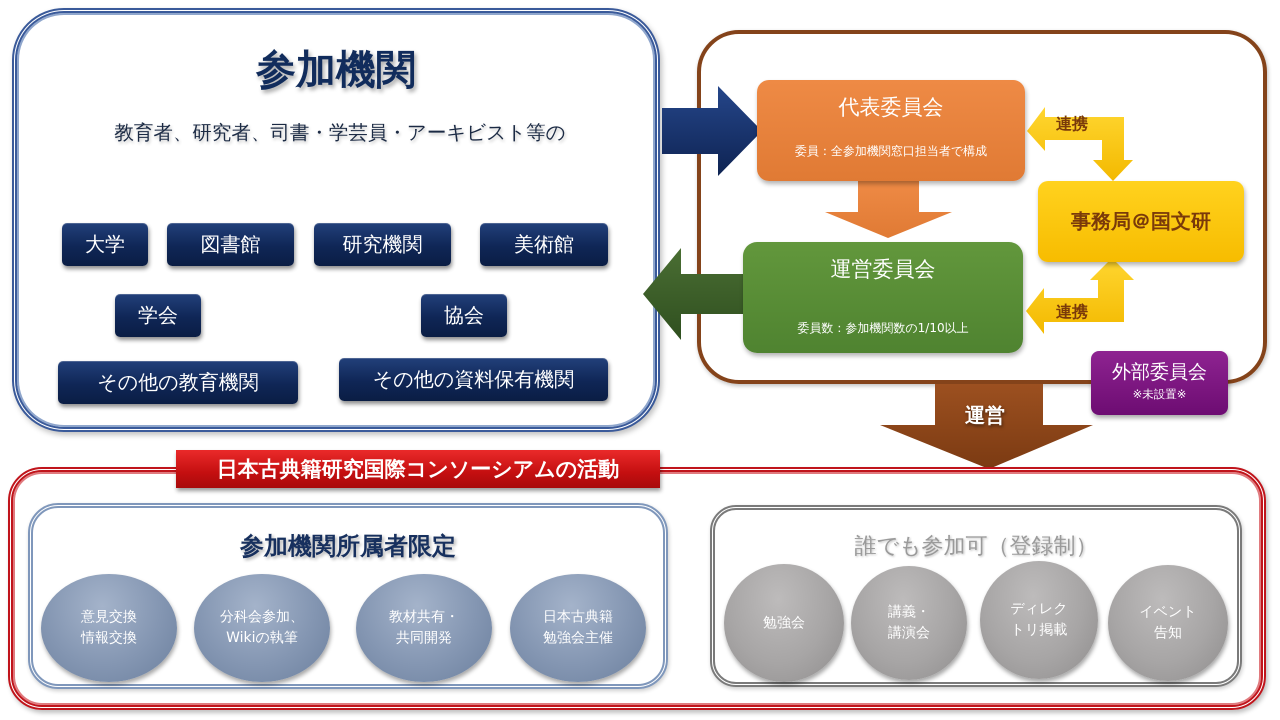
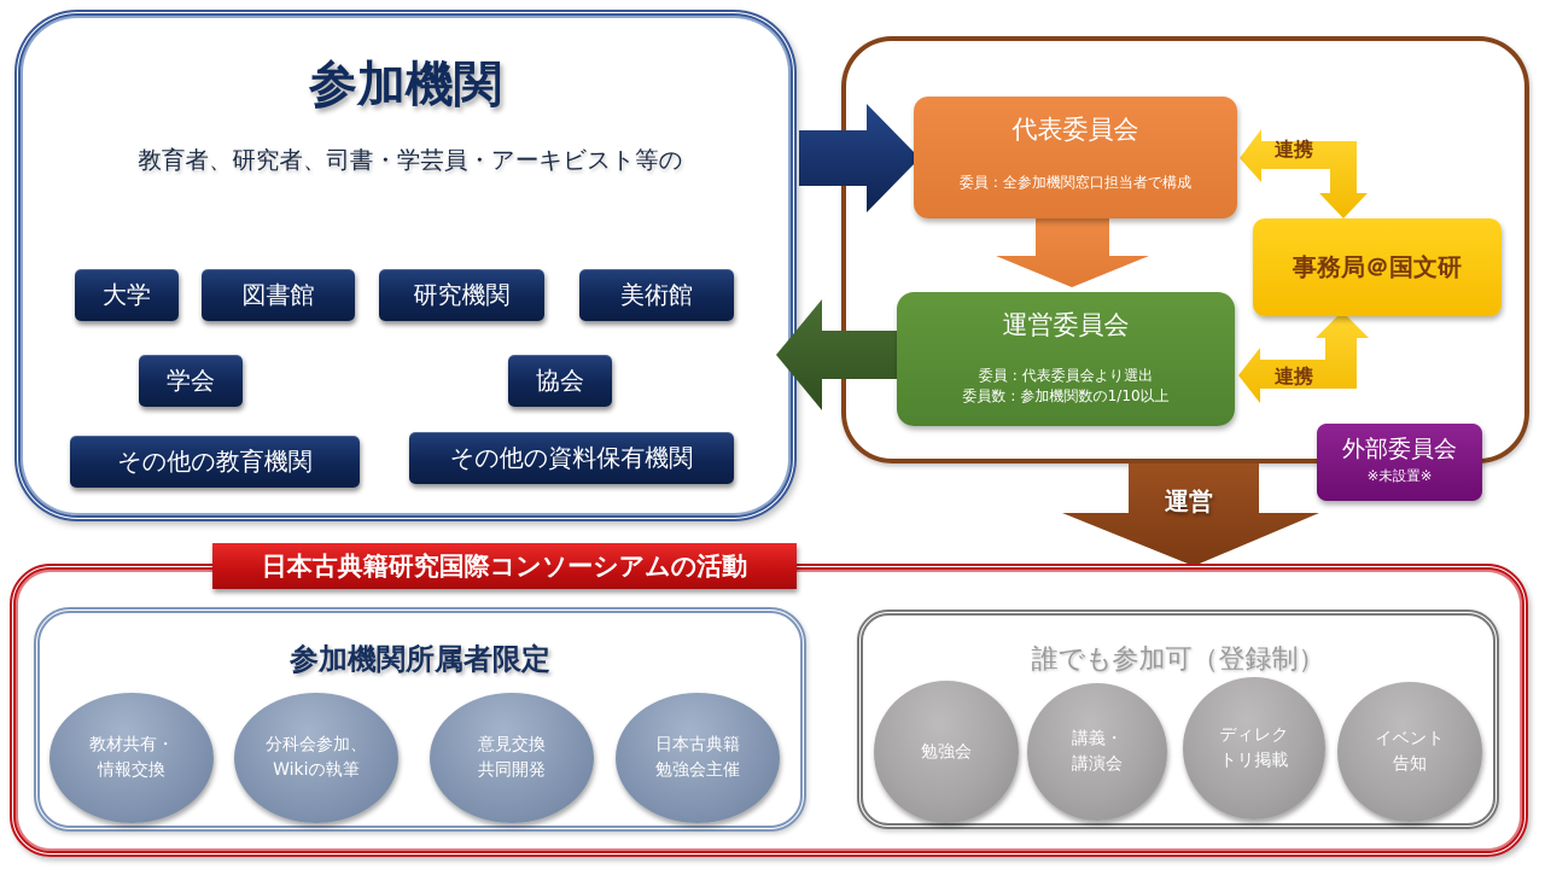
  参加機関
  教育者、研究者、司書・学芸員・アーキビスト等の
  大学
  図書館
  研究機関
  美術館
  学会
  協会
  その他の教育機関
  その他の資料保有機関
  代表委員会
  委員：全参加機関窓口担当者で構成
  運営委員会
+ 委員：代表委員会より選出
  委員数：参加機関数の1/10以上
  事務局＠国文研
  連携
  連携
  外部委員会
  ※未設置※
  運営
  日本古典籍研究国際コンソーシアムの活動
  参加機関所属者限定
- 意見交換
+ 教材共有・
  情報交換
  分科会参加、
  Wikiの執筆
- 教材共有・
+ 意見交換
  共同開発
  日本古典籍
  勉強会主催
  誰でも参加可（登録制）
  勉強会
  講義・
  講演会
  ディレク
  トリ掲載
  イベント
  告知
